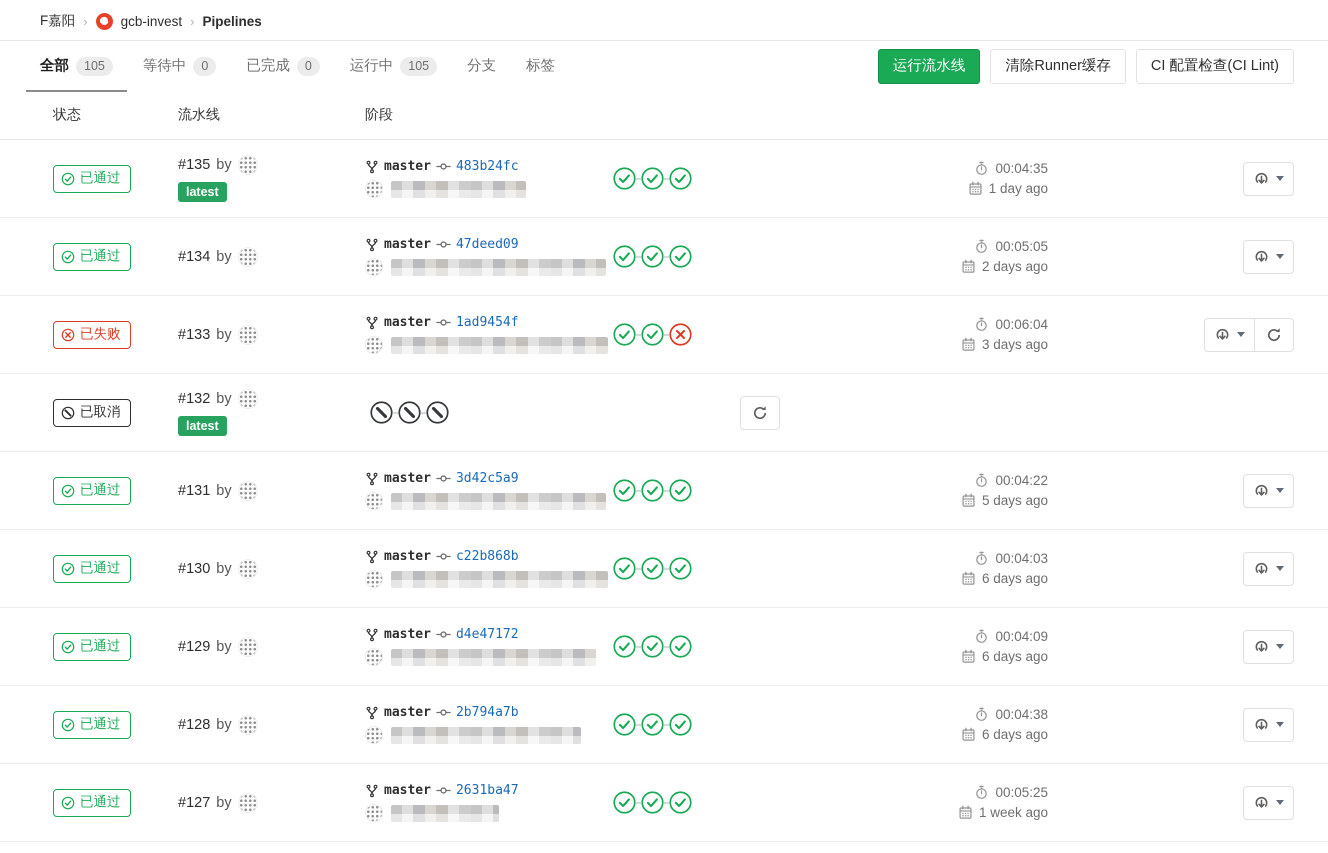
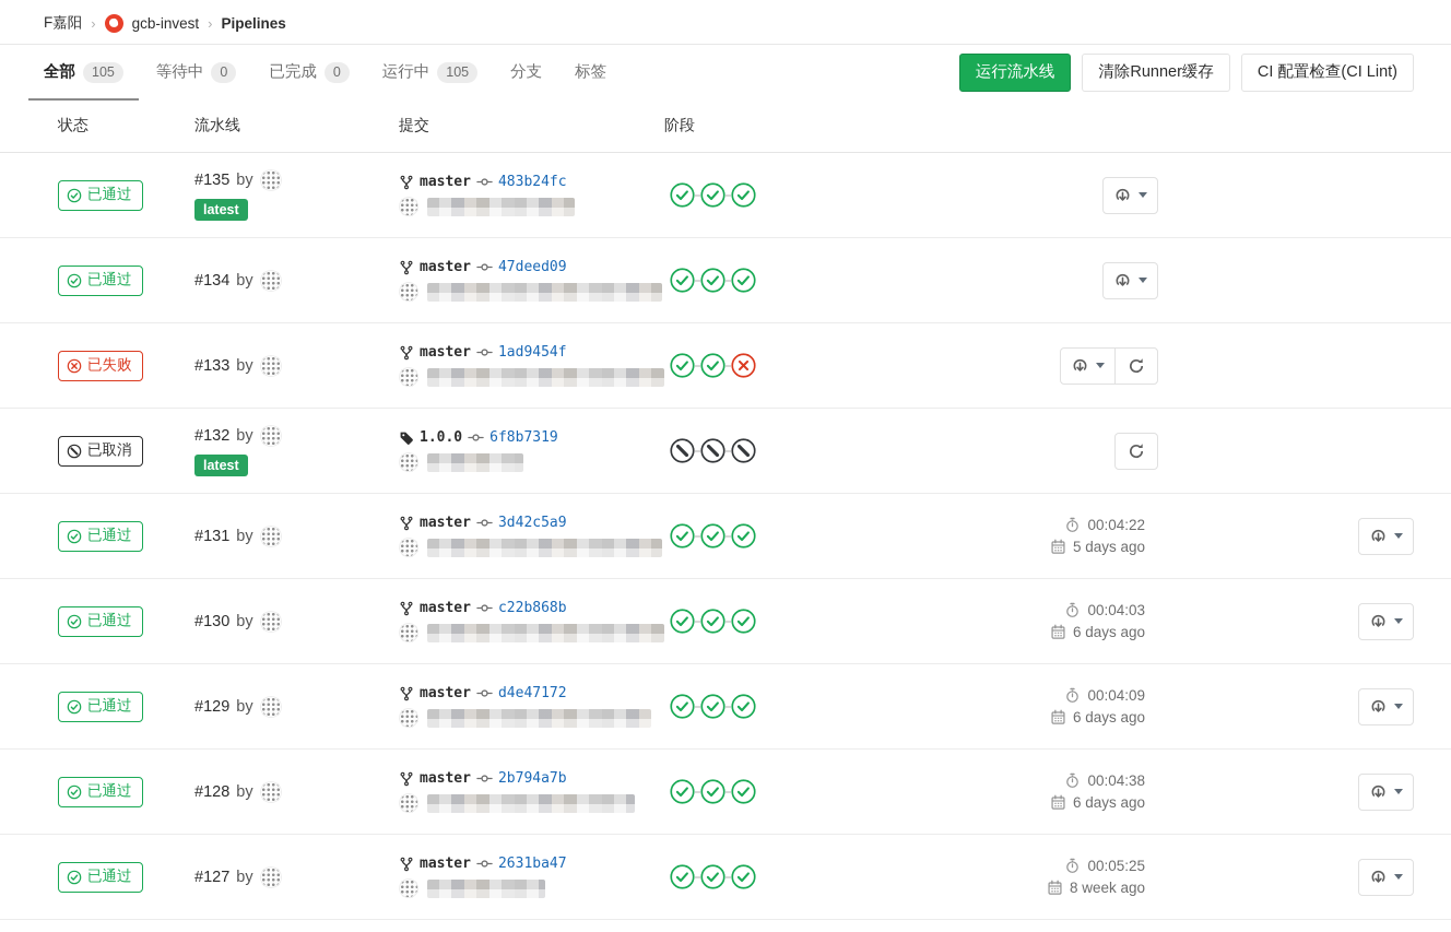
  F嘉阳
  ›
  gcb-invest
  ›
  Pipelines
  全部
  105
  等待中
  0
  已完成
  0
  运行中
  105
  分支
  标签
  运行流水线
  清除Runner缓存
  CI 配置检查(CI Lint)
  状态
  流水线
+ 提交
  阶段
  已通过
  #135
  by
  latest
  master
  483b24fc
- 00:04:35
- 1 day ago
  已通过
  #134
  by
  master
  47deed09
- 00:05:05
- 2 days ago
  已失败
  #133
  by
  master
  1ad9454f
- 00:06:04
- 3 days ago
  已取消
  #132
  by
  latest
+ 1.0.0
+ 6f8b7319
  已通过
  #131
  by
  master
  3d42c5a9
  00:04:22
  5 days ago
  已通过
  #130
  by
  master
  c22b868b
  00:04:03
  6 days ago
  已通过
  #129
  by
  master
  d4e47172
  00:04:09
  6 days ago
  已通过
  #128
  by
  master
  2b794a7b
  00:04:38
  6 days ago
  已通过
  #127
  by
  master
  2631ba47
  00:05:25
- 1 week ago
+ 8 week ago
